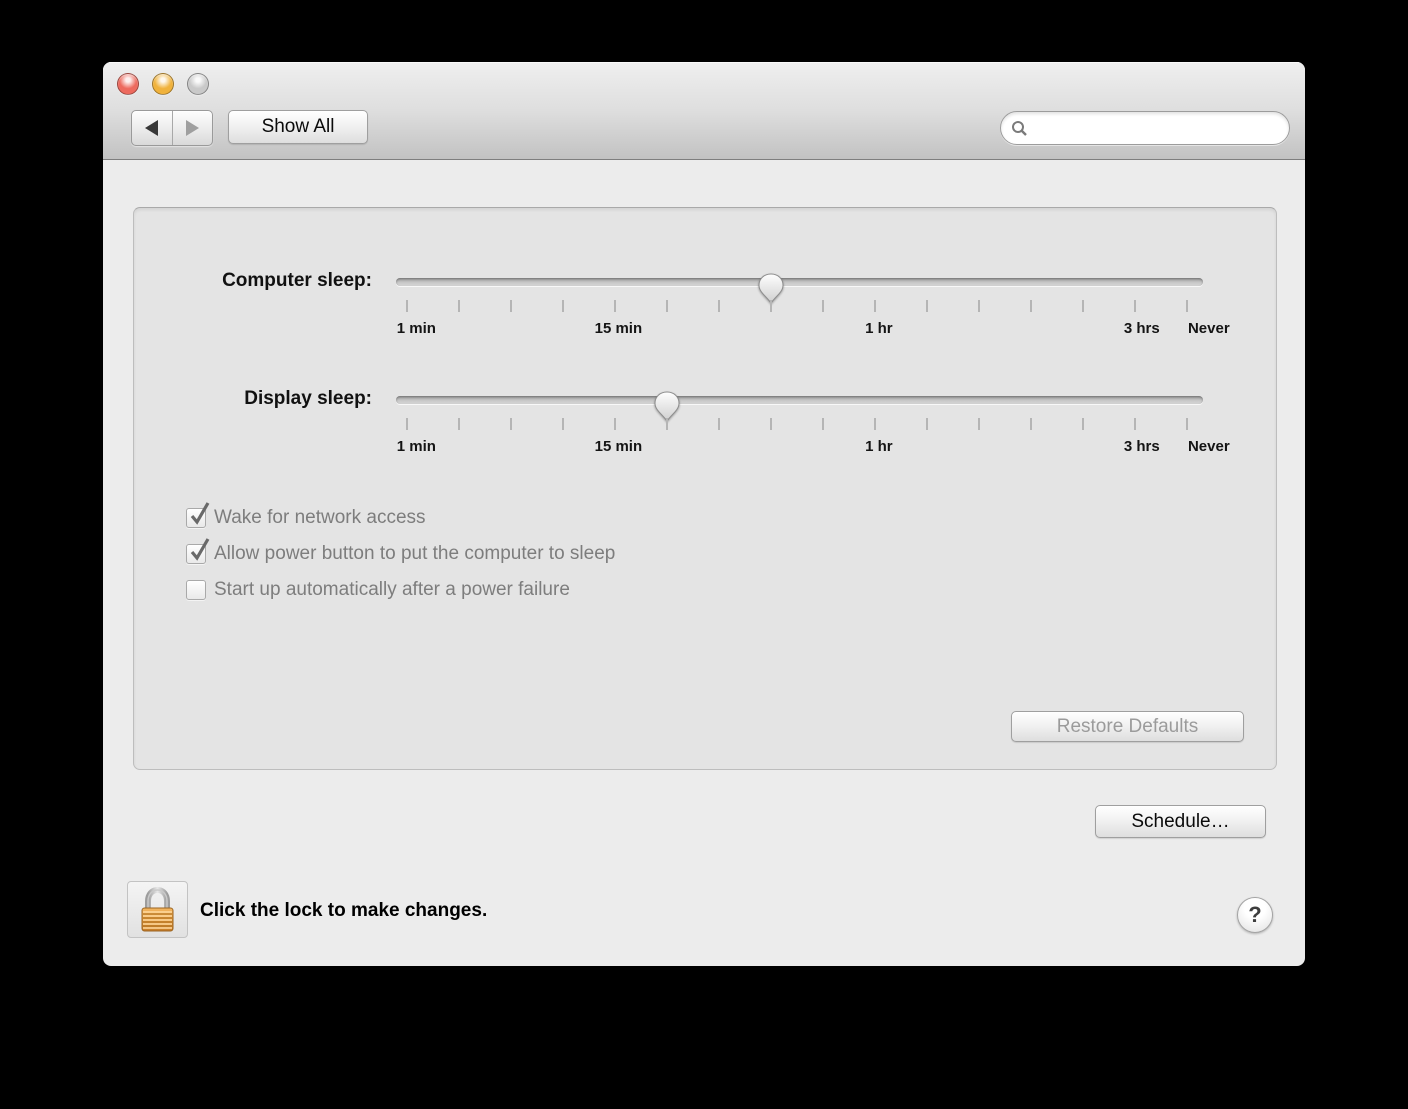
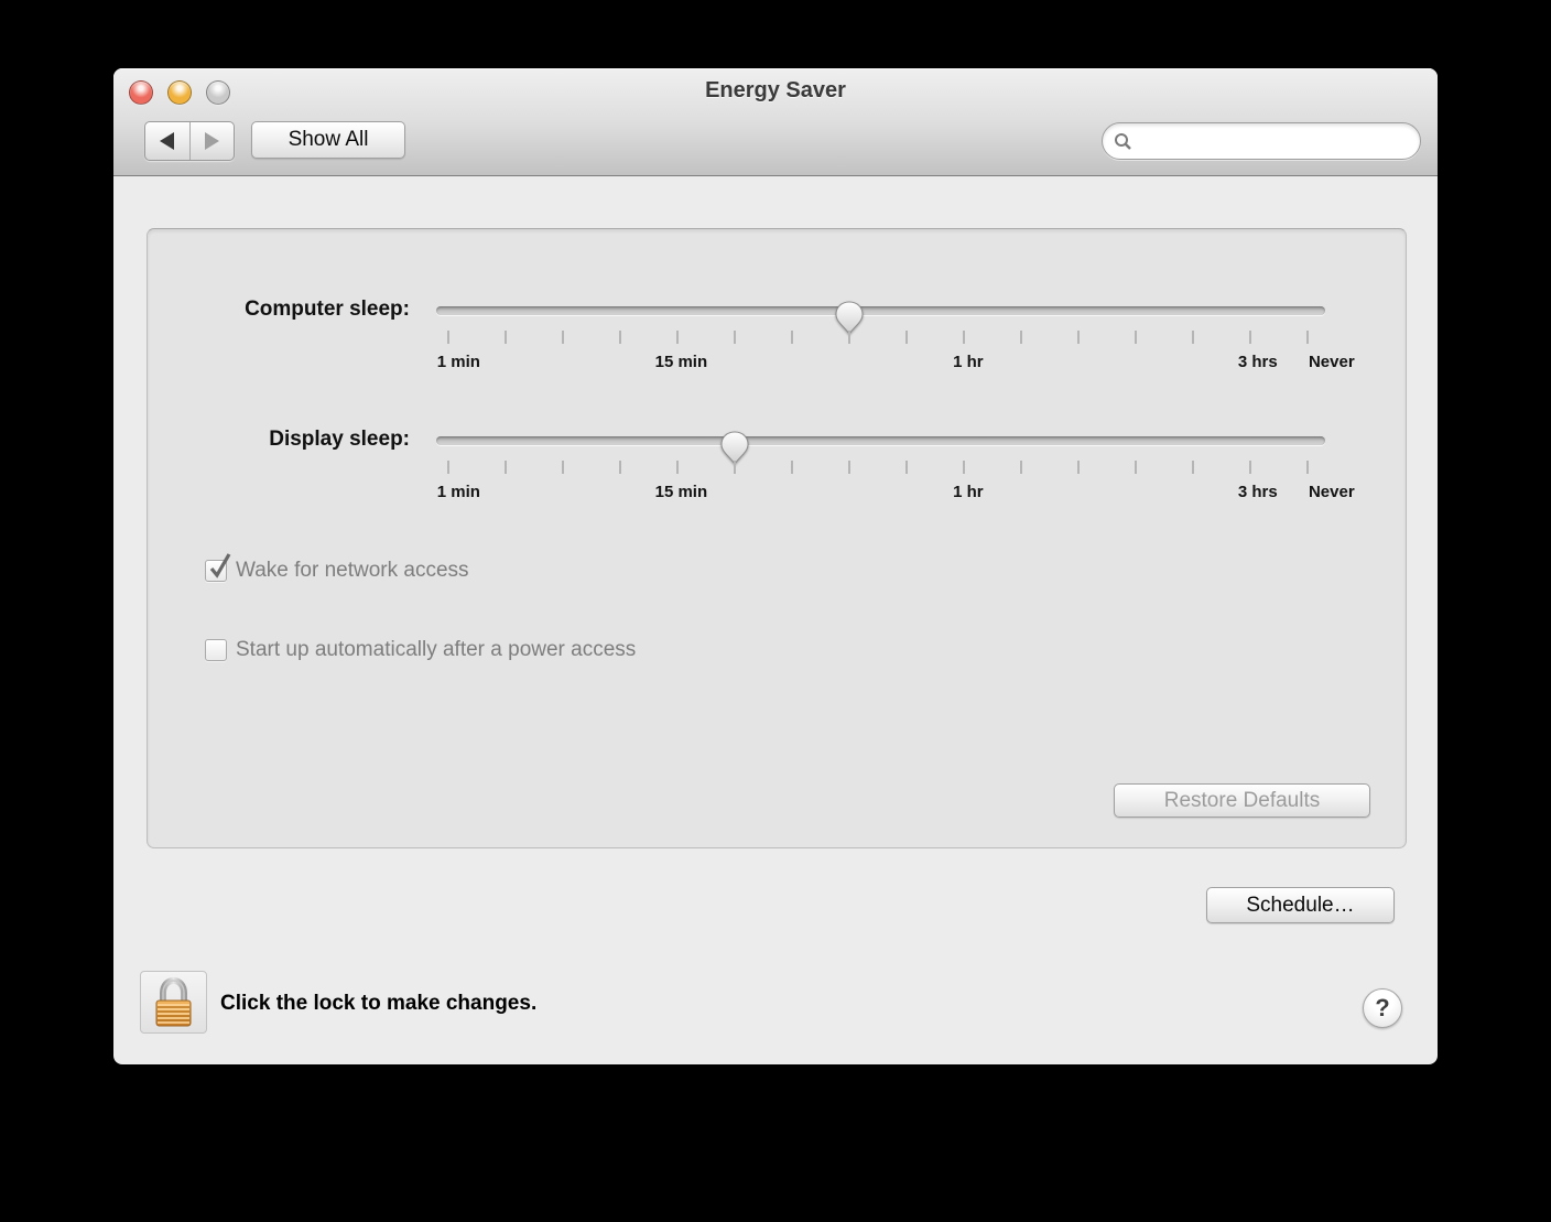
+ Energy Saver
  Show All
  Computer sleep:
  1 min
  15 min
  1 hr
  3 hrs
  Never
  Display sleep:
  1 min
  15 min
  1 hr
  3 hrs
  Never
  Wake for network access
- Allow power button to put the computer to sleep
- Start up automatically after a power failure
+ Start up automatically after a power access
  Restore Defaults
  Schedule…
  Click the lock to make changes.
  ?
